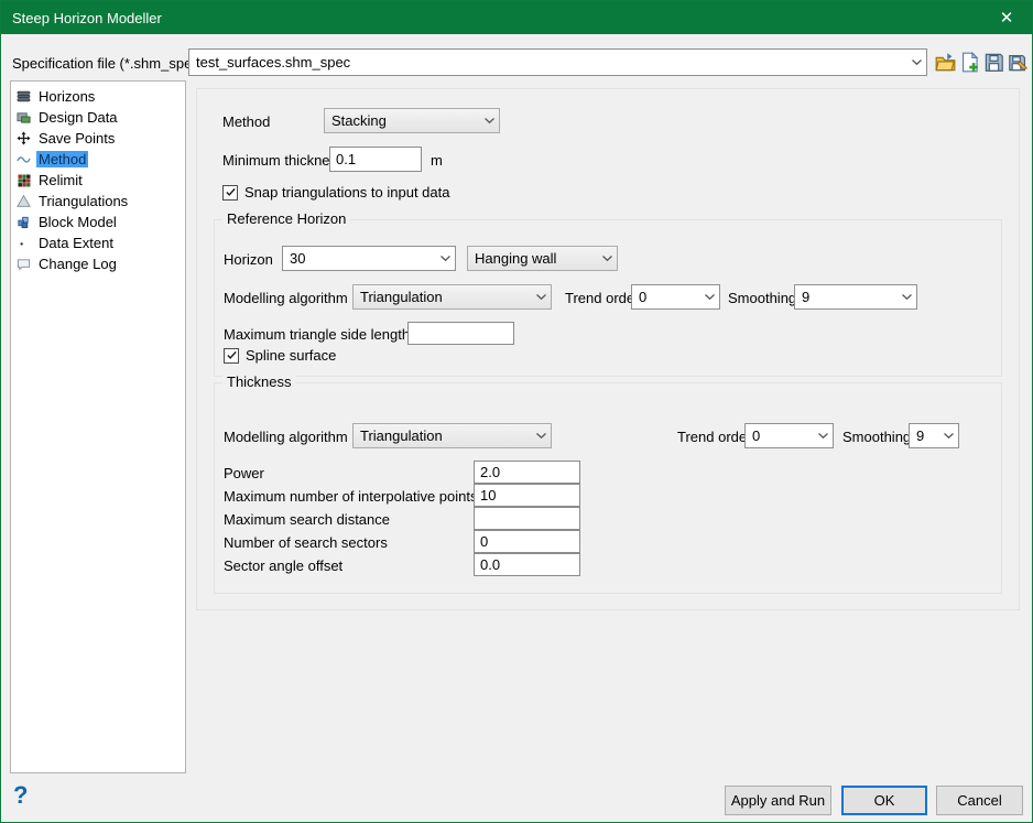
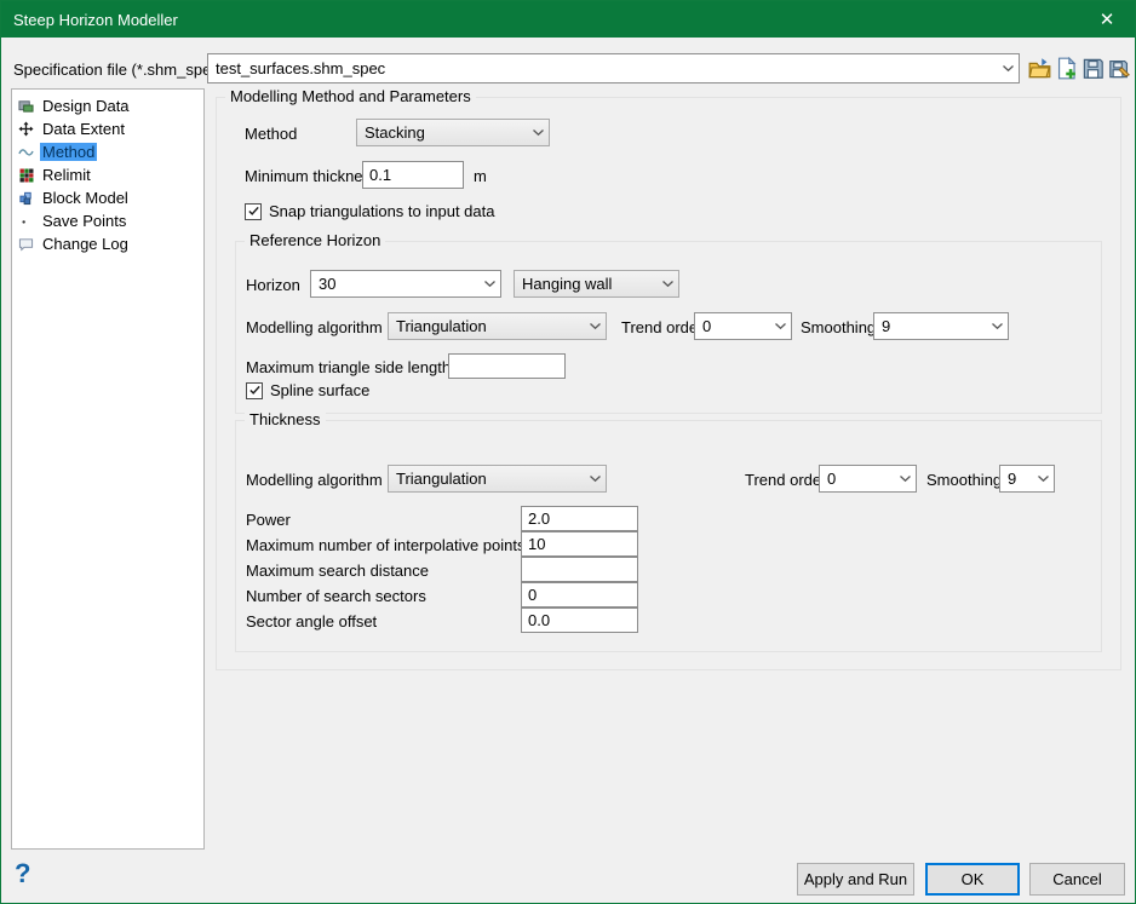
  Steep Horizon Modeller
  ✕
  Specification file (*.shm_sp
  test_surfaces.shm_spec
- Horizons
  Design Data
- Save Points
+ Data Extent
  Method
  Relimit
- Triangulations
  Block Model
- Data Extent
+ Save Points
  Change Log
+ Modelling Method and Parameters
  Method
  Stacking
  Minimum thickne
  0.1
  m
  Snap triangulations to input data
  Reference Horizon
  Horizon
  30
  Hanging wall
  Modelling algorithm
  Triangulation
  Trend ord
  0
  Smoothing
  9
  Maximum triangle side length
  Spline surface
  Thickness
  Modelling algorithm
  Triangulation
  Trend orde
  0
  Smoothing
  9
  Power
  2.0
  Maximum number of interpolative point
  10
  Maximum search distance
  Number of search sectors
  0
  Sector angle offset
  0.0
  ?
  Apply and Run
  OK
  Cancel
